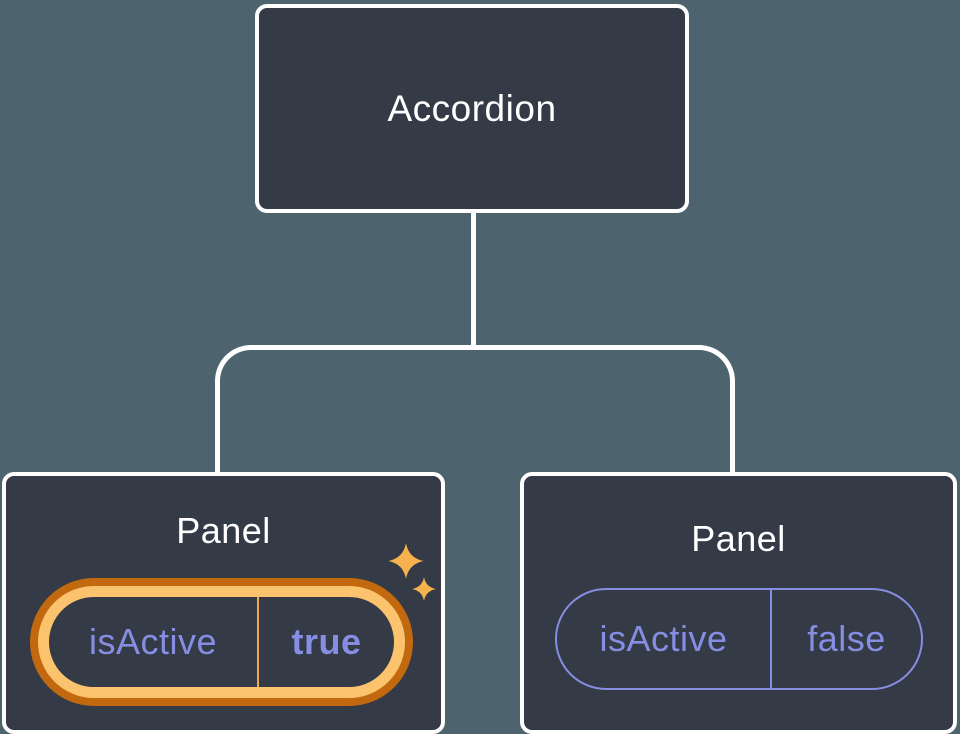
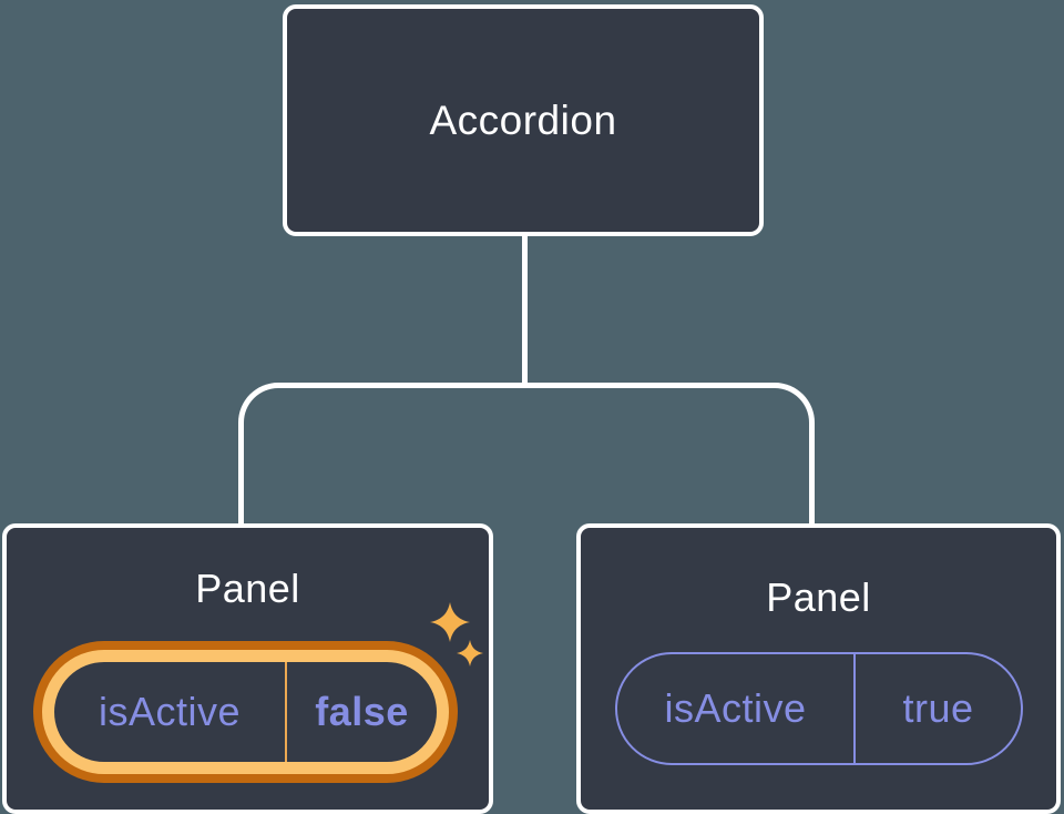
  Accordion
  Panel
  isActive
- true
+ false
  Panel
  isActive
- false
+ true
